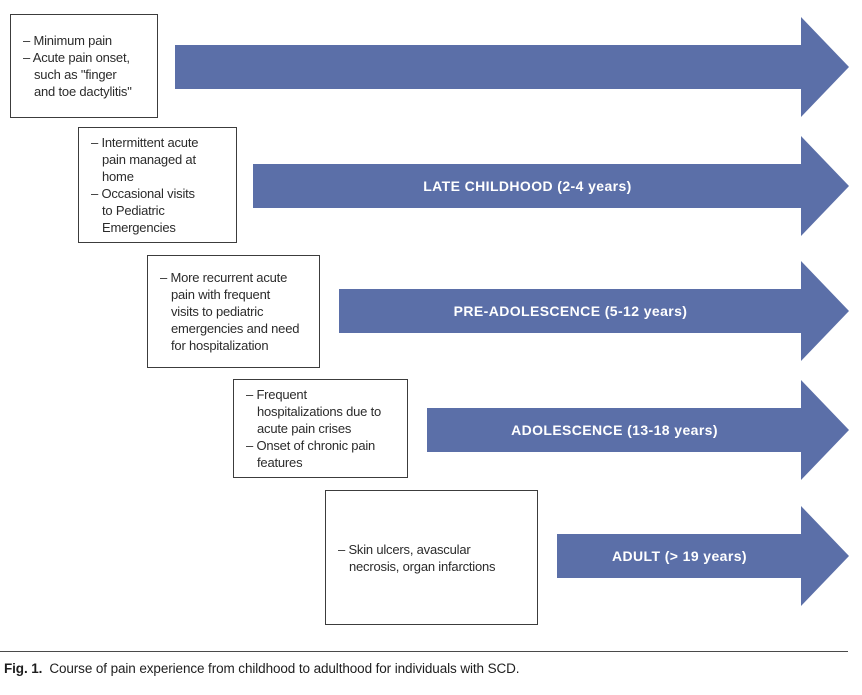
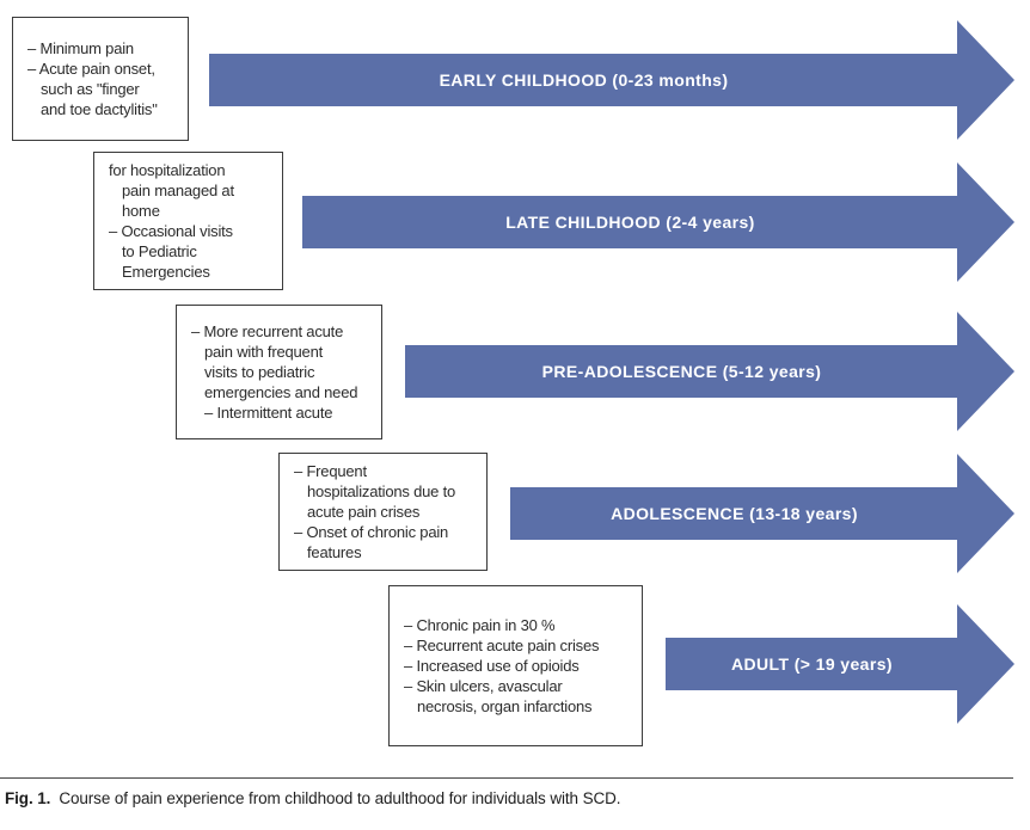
  – Minimum pain
  – Acute pain onset,
  such as "finger
  and toe dactylitis"
+ EARLY CHILDHOOD (0-23 months)
- – Intermittent acute
+ for hospitalization
  pain managed at
  home
  – Occasional visits
  to Pediatric
  Emergencies
  LATE CHILDHOOD (2-4 years)
  – More recurrent acute
  pain with frequent
  visits to pediatric
  emergencies and need
- for hospitalization
+ – Intermittent acute
  PRE-ADOLESCENCE (5-12 years)
  – Frequent
  hospitalizations due to
  acute pain crises
  – Onset of chronic pain
  features
  ADOLESCENCE (13-18 years)
+ – Chronic pain in 30 %
+ – Recurrent acute pain crises
+ – Increased use of opioids
  – Skin ulcers, avascular
  necrosis, organ infarctions
  ADULT (> 19 years)
  Fig. 1. Course of pain experience from childhood to adulthood for individuals with SCD.
